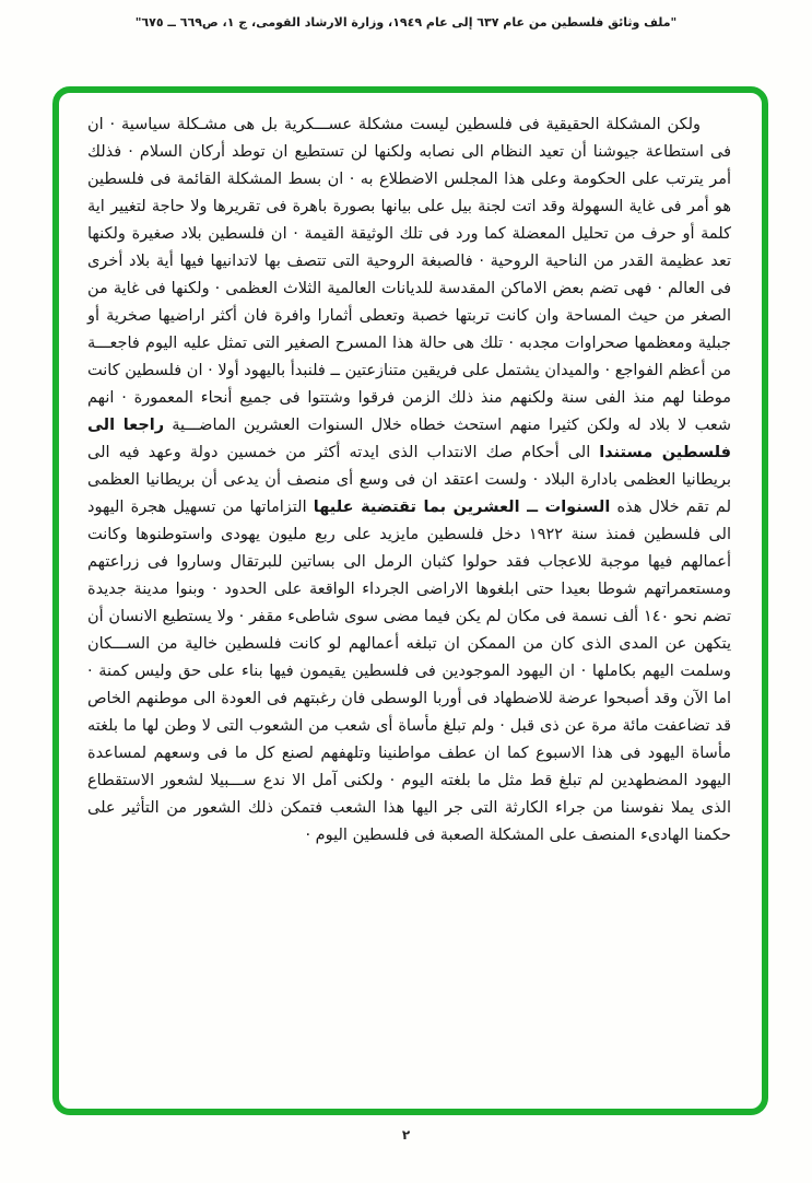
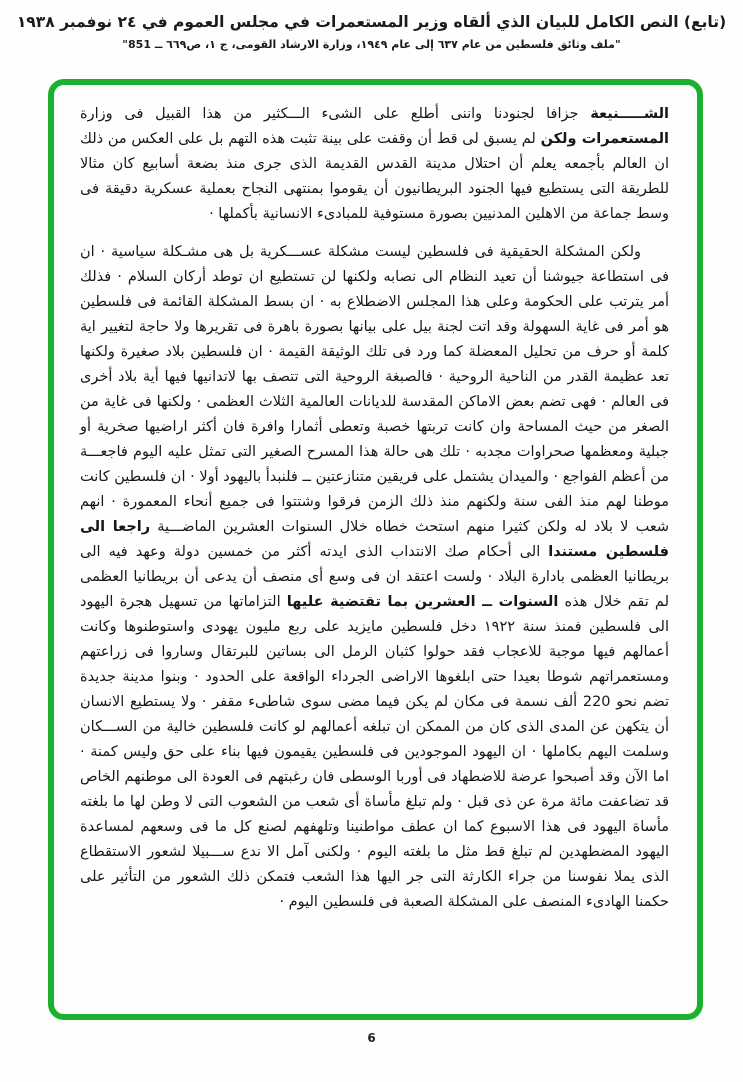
+ (تابع) النص الكامل للبيان الذي ألقاه وزير المستعمرات في مجلس العموم في ٢٤ نوفمبر ١٩٣٨
- "ملف وثائق فلسطين من عام ٦٣٧ إلى عام ١٩٤٩، وزارة الارشاد القومى، ج ١، ص٦٦٩ ــ ٦٧٥"
+ "ملف وثائق فلسطين من عام ٦٣٧ إلى عام ١٩٤٩، وزارة الارشاد القومى، ج ١، ص٦٦٩ ــ 851"
+ الشـــــنيعة جزافا لجنودنا واننى أطلع على الشىء الـــكثير من هذا القبيل فى وزارة المستعمرات ولكن لم يسبق لى قط أن وقفت على بينة تثبت هذه التهم بل على العكس من ذلك ان العالم بأجمعه يعلم أن احتلال مدينة القدس القديمة الذى جرى منذ بضعة أسابيع كان مثالا للطريقة التى يستطيع فيها الجنود البريطانيون أن يقوموا بمنتهى النجاح بعملية عسكرية دقيقة فى وسط جماعة من الاهلين المدنيين بصورة مستوفية للمبادىء الانسانية بأكملها ·
- ولكن المشكلة الحقيقية فى فلسطين ليست مشكلة عســـكرية بل هى مشـكلة سياسية · ان فى استطاعة جيوشنا أن تعيد النظام الى نصابه ولكنها لن تستطيع ان توطد أركان السلام · فذلك أمر يترتب على الحكومة وعلى هذا المجلس الاضطلاع به · ان بسط المشكلة القائمة فى فلسطين هو أمر فى غاية السهولة وقد اتت لجنة بيل على بيانها بصورة باهرة فى تقريرها ولا حاجة لتغيير اية كلمة أو حرف من تحليل المعضلة كما ورد فى تلك الوثيقة القيمة · ان فلسطين بلاد صغيرة ولكنها تعد عظيمة القدر من الناحية الروحية · فالصبغة الروحية التى تتصف بها لاتدانيها فيها أية بلاد أخرى فى العالم · فهى تضم بعض الاماكن المقدسة للديانات العالمية الثلاث العظمى · ولكنها فى غاية من الصغر من حيث المساحة وان كانت تربتها خصبة وتعطى أثمارا وافرة فان أكثر اراضيها صخرية أو جبلية ومعظمها صحراوات مجدبه · تلك هى حالة هذا المسرح الصغير التى تمثل عليه اليوم فاجعـــة من أعظم الفواجع · والميدان يشتمل على فريقين متنازعتين ــ فلنبدأ باليهود أولا · ان فلسطين كانت موطنا لهم منذ الفى سنة ولكنهم منذ ذلك الزمن فرقوا وشتتوا فى جميع أنحاء المعمورة · انهم شعب لا بلاد له ولكن كثيرا منهم استحث خطاه خلال السنوات العشرين الماضـــية راجعا الى فلسطين مستندا الى أحكام صك الانتداب الذى ايدته أكثر من خمسين دولة وعهد فيه الى بريطانيا العظمى بادارة البلاد · ولست اعتقد ان فى وسع أى منصف أن يدعى أن بريطانيا العظمى لم تقم خلال هذه السنوات ــ العشرين بما تقتضية عليها التزاماتها من تسهيل هجرة اليهود الى فلسطين فمنذ سنة ١٩٢٢ دخل فلسطين مايزيد على ربع مليون يهودى واستوطنوها وكانت أعمالهم فيها موجبة للاعجاب فقد حولوا كثبان الرمل الى بساتين للبرتقال وساروا فى زراعتهم ومستعمراتهم شوطا بعيدا حتى ابلغوها الاراضى الجرداء الواقعة على الحدود · وبنوا مدينة جديدة تضم نحو ١٤٠ ألف نسمة فى مكان لم يكن فيما مضى سوى شاطىء مقفر · ولا يستطيع الانسان أن يتكهن عن المدى الذى كان من الممكن ان تبلغه أعمالهم لو كانت فلسطين خالية من الســـكان وسلمت اليهم بكاملها · ان اليهود الموجودين فى فلسطين يقيمون فيها بناء على حق وليس كمنة · اما الآن وقد أصبحوا عرضة للاضطهاد فى أوربا الوسطى فان رغبتهم فى العودة الى موطنهم الخاص قد تضاعفت مائة مرة عن ذى قبل · ولم تبلغ مأساة أى شعب من الشعوب التى لا وطن لها ما بلغته مأساة اليهود فى هذا الاسبوع كما ان عطف مواطنينا وتلهفهم لصنع كل ما فى وسعهم لمساعدة اليهود المضطهدين لم تبلغ قط مثل ما بلغته اليوم · ولكنى آمل الا ندع ســـبيلا لشعور الاستقطاع الذى يملا نفوسنا من جراء الكارثة التى جر اليها هذا الشعب فتمكن ذلك الشعور من التأثير على حكمنا الهادىء المنصف على المشكلة الصعبة فى فلسطين اليوم ·
+ ولكن المشكلة الحقيقية فى فلسطين ليست مشكلة عســـكرية بل هى مشـكلة سياسية · ان فى استطاعة جيوشنا أن تعيد النظام الى نصابه ولكنها لن تستطيع ان توطد أركان السلام · فذلك أمر يترتب على الحكومة وعلى هذا المجلس الاضطلاع به · ان بسط المشكلة القائمة فى فلسطين هو أمر فى غاية السهولة وقد اتت لجنة بيل على بيانها بصورة باهرة فى تقريرها ولا حاجة لتغيير اية كلمة أو حرف من تحليل المعضلة كما ورد فى تلك الوثيقة القيمة · ان فلسطين بلاد صغيرة ولكنها تعد عظيمة القدر من الناحية الروحية · فالصبغة الروحية التى تتصف بها لاتدانيها فيها أية بلاد أخرى فى العالم · فهى تضم بعض الاماكن المقدسة للديانات العالمية الثلاث العظمى · ولكنها فى غاية من الصغر من حيث المساحة وان كانت تربتها خصبة وتعطى أثمارا وافرة فان أكثر اراضيها صخرية أو جبلية ومعظمها صحراوات مجدبه · تلك هى حالة هذا المسرح الصغير التى تمثل عليه اليوم فاجعـــة من أعظم الفواجع · والميدان يشتمل على فريقين متنازعتين ــ فلنبدأ باليهود أولا · ان فلسطين كانت موطنا لهم منذ الفى سنة ولكنهم منذ ذلك الزمن فرقوا وشتتوا فى جميع أنحاء المعمورة · انهم شعب لا بلاد له ولكن كثيرا منهم استحث خطاه خلال السنوات العشرين الماضـــية راجعا الى فلسطين مستندا الى أحكام صك الانتداب الذى ايدته أكثر من خمسين دولة وعهد فيه الى بريطانيا العظمى بادارة البلاد · ولست اعتقد ان فى وسع أى منصف أن يدعى أن بريطانيا العظمى لم تقم خلال هذه السنوات ــ العشرين بما تقتضية عليها التزاماتها من تسهيل هجرة اليهود الى فلسطين فمنذ سنة ١٩٢٢ دخل فلسطين مايزيد على ربع مليون يهودى واستوطنوها وكانت أعمالهم فيها موجبة للاعجاب فقد حولوا كثبان الرمل الى بساتين للبرتقال وساروا فى زراعتهم ومستعمراتهم شوطا بعيدا حتى ابلغوها الاراضى الجرداء الواقعة على الحدود · وبنوا مدينة جديدة تضم نحو 220 ألف نسمة فى مكان لم يكن فيما مضى سوى شاطىء مقفر · ولا يستطيع الانسان أن يتكهن عن المدى الذى كان من الممكن ان تبلغه أعمالهم لو كانت فلسطين خالية من الســـكان وسلمت اليهم بكاملها · ان اليهود الموجودين فى فلسطين يقيمون فيها بناء على حق وليس كمنة · اما الآن وقد أصبحوا عرضة للاضطهاد فى أوربا الوسطى فان رغبتهم فى العودة الى موطنهم الخاص قد تضاعفت مائة مرة عن ذى قبل · ولم تبلغ مأساة أى شعب من الشعوب التى لا وطن لها ما بلغته مأساة اليهود فى هذا الاسبوع كما ان عطف مواطنينا وتلهفهم لصنع كل ما فى وسعهم لمساعدة اليهود المضطهدين لم تبلغ قط مثل ما بلغته اليوم · ولكنى آمل الا ندع ســـبيلا لشعور الاستقطاع الذى يملا نفوسنا من جراء الكارثة التى جر اليها هذا الشعب فتمكن ذلك الشعور من التأثير على حكمنا الهادىء المنصف على المشكلة الصعبة فى فلسطين اليوم ·
- ٢
+ 6
